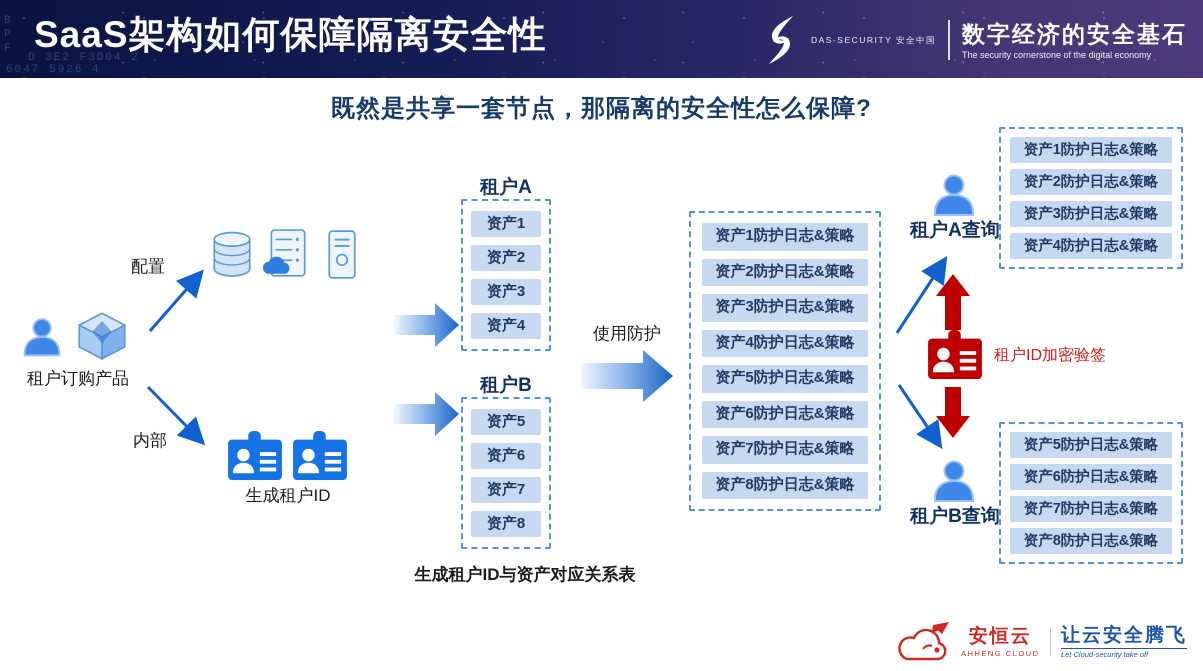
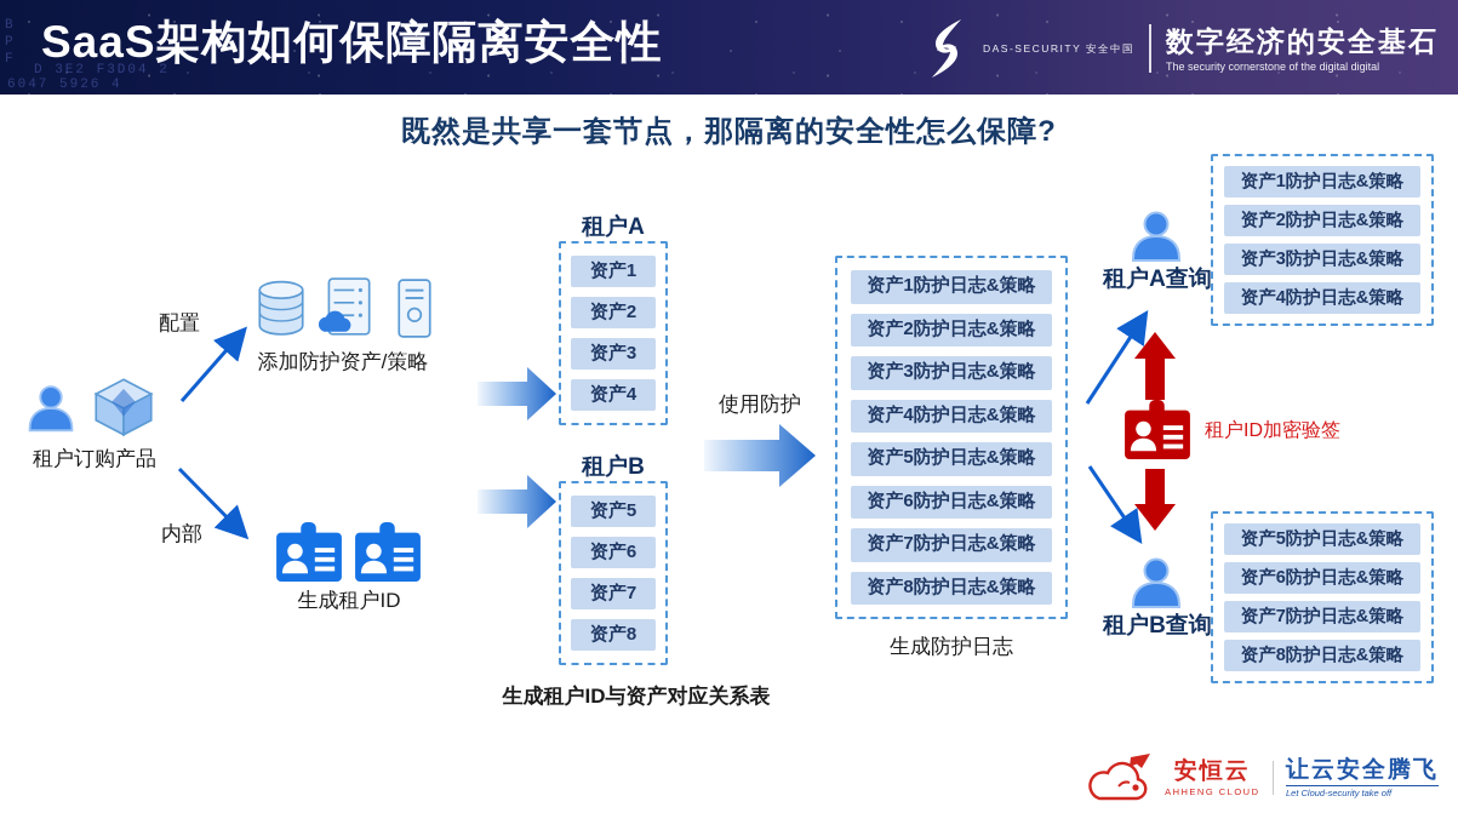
  B P F
  D 3E2 F3D04 2
  6047 5926 4
  SaaS架构如何保障隔离安全性
  DAS-SECURITY 安全中国
  数字经济的安全基石
- The security cornerstone of the digital economy
+ The security cornerstone of the digital digital
  既然是共享一套节点，那隔离的安全性怎么保障?
  租户订购产品
  配置
  内部
+ 添加防护资产/策略
  生成租户ID
  租户A
  资产1
  资产2
  资产3
  资产4
  租户B
  资产5
  资产6
  资产7
  资产8
  使用防护
  资产1防护日志&策略
  资产2防护日志&策略
  资产3防护日志&策略
  资产4防护日志&策略
  资产5防护日志&策略
  资产6防护日志&策略
  资产7防护日志&策略
  资产8防护日志&策略
+ 生成防护日志
  生成租户ID与资产对应关系表
  租户A查询
  租户ID加密验签
  租户B查询
  资产1防护日志&策略
  资产2防护日志&策略
  资产3防护日志&策略
  资产4防护日志&策略
  资产5防护日志&策略
  资产6防护日志&策略
  资产7防护日志&策略
  资产8防护日志&策略
  安恒云
  AHHENG CLOUD
  让云安全腾飞
  Let Cloud-security take off
